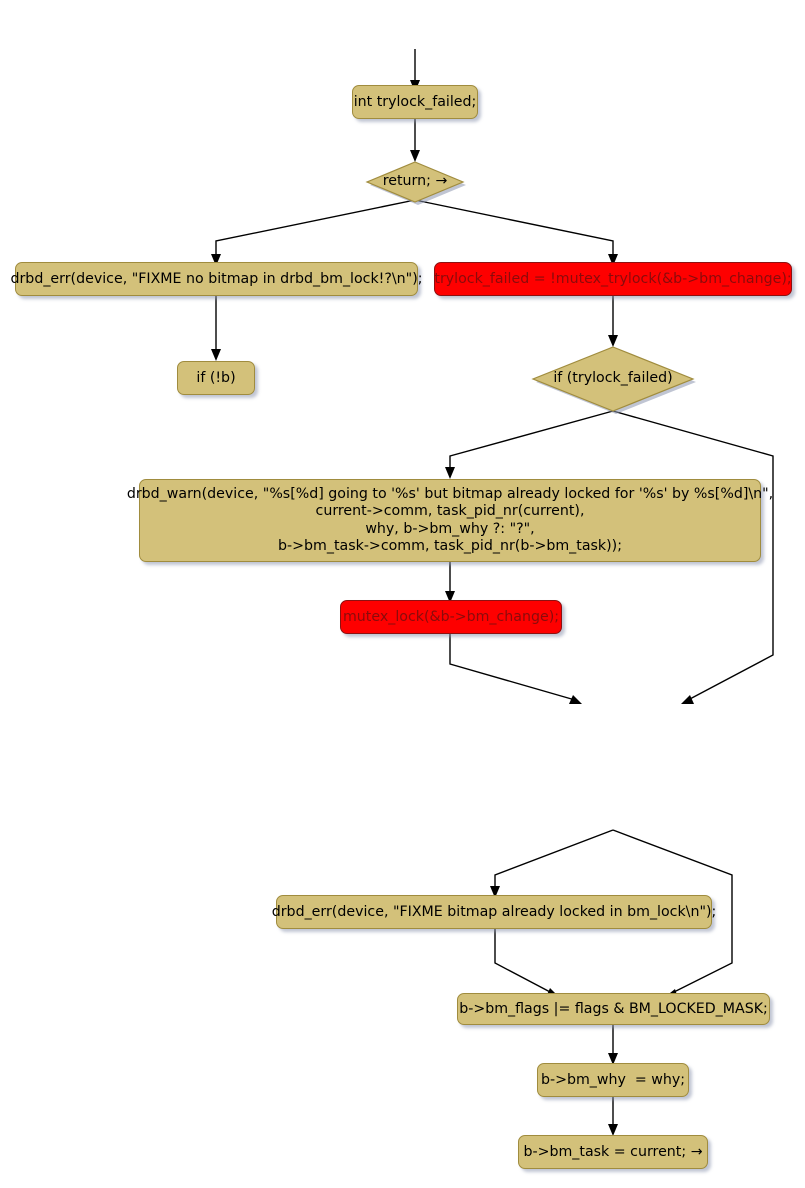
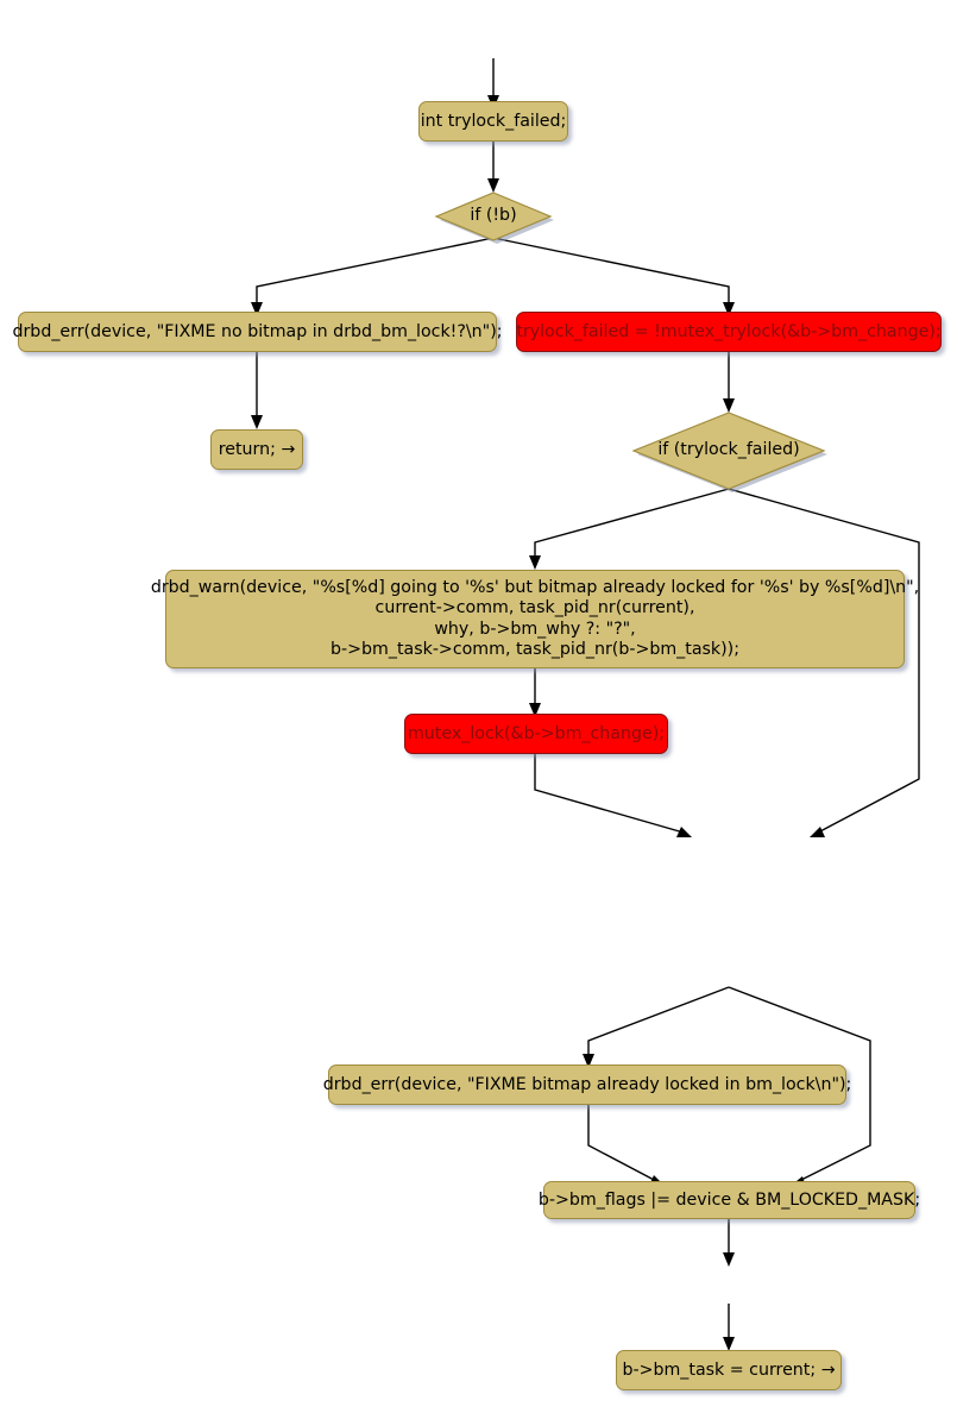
  int trylock_failed;
- return; →
+ if (!b)
  drbd_err(device, "FIXME no bitmap in drbd_bm_lock!?\n");
  trylock_failed = !mutex_trylock(&b->bm_change);
- if (!b)
+ return; →
  if (trylock_failed)
  drbd_warn(device, "%s[%d] going to '%s' but bitmap already locked for '%s' by %s[%d]\n",
  current->comm, task_pid_nr(current),
  why, b->bm_why ?: "?",
  b->bm_task->comm, task_pid_nr(b->bm_task));
  mutex_lock(&b->bm_change);
  drbd_err(device, "FIXME bitmap already locked in bm_lock\n");
- b->bm_flags |= flags & BM_LOCKED_MASK;
+ b->bm_flags |= device & BM_LOCKED_MASK;
- b->bm_why = why;
  b->bm_task = current; →
